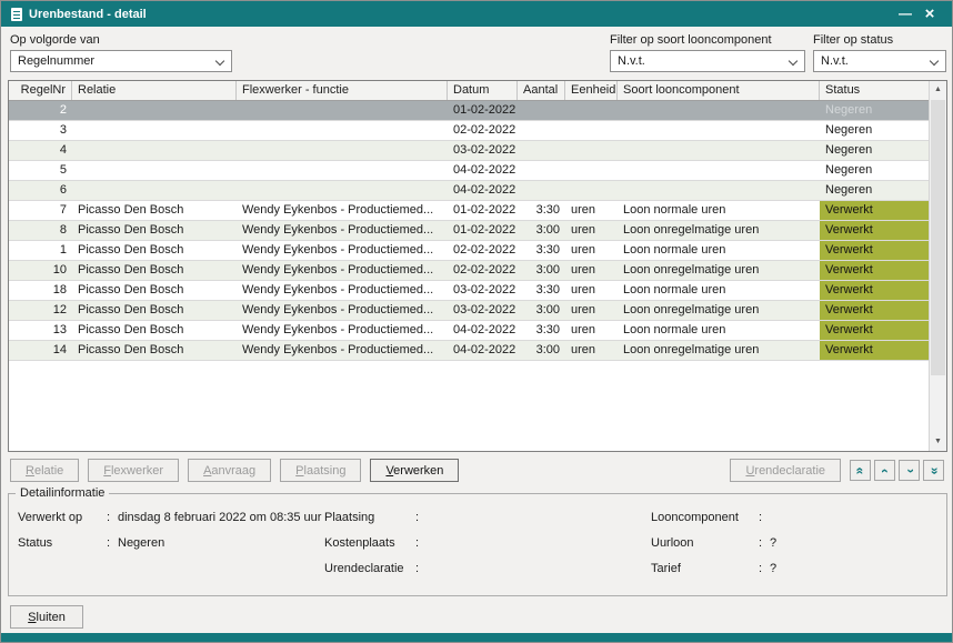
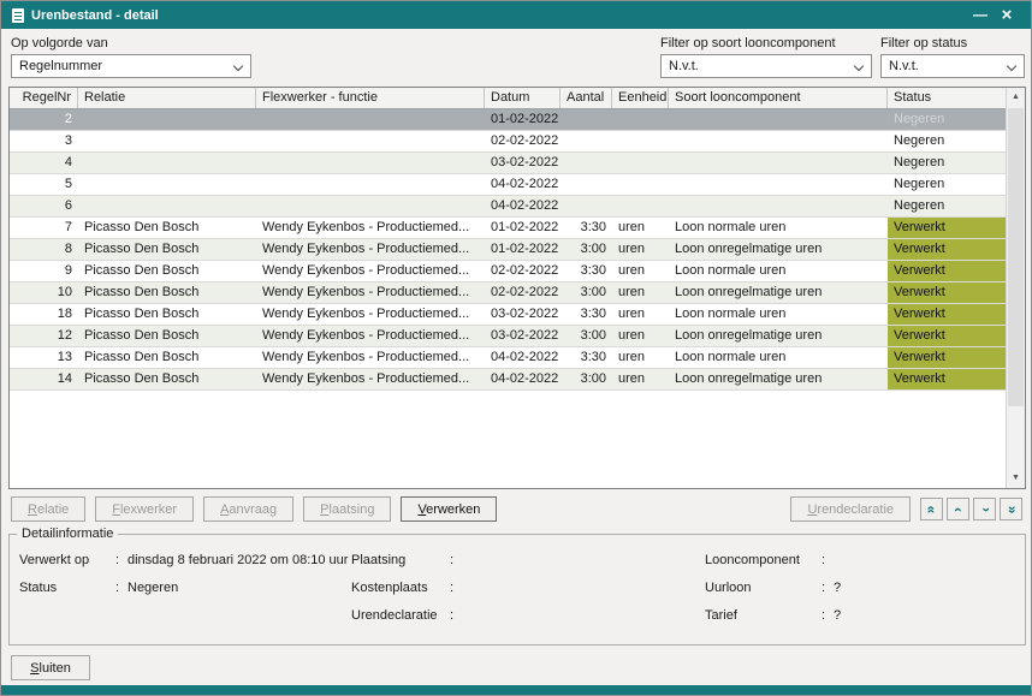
  Urenbestand - detail
  —
  ×
  Op volgorde van
  Regelnummer
  Filter op soort looncomponent
  N.v.t.
  Filter op status
  N.v.t.
  RegelNr
  Relatie
  Flexwerker - functie
  Datum
  Aantal
  Eenheid
  Soort looncomponent
  Status
  2
  01-02-2022
  Negeren
  3
  02-02-2022
  Negeren
  4
  03-02-2022
  Negeren
  5
  04-02-2022
  Negeren
  6
  04-02-2022
  Negeren
  7
  Picasso Den Bosch
  Wendy Eykenbos - Productiemed...
  01-02-2022
  3:30
  uren
  Loon normale uren
  Verwerkt
  8
  Picasso Den Bosch
  Wendy Eykenbos - Productiemed...
  01-02-2022
  3:00
  uren
  Loon onregelmatige uren
  Verwerkt
- 1
+ 9
  Picasso Den Bosch
  Wendy Eykenbos - Productiemed...
  02-02-2022
  3:30
  uren
  Loon normale uren
  Verwerkt
  10
  Picasso Den Bosch
  Wendy Eykenbos - Productiemed...
  02-02-2022
  3:00
  uren
  Loon onregelmatige uren
  Verwerkt
  18
  Picasso Den Bosch
  Wendy Eykenbos - Productiemed...
  03-02-2022
  3:30
  uren
  Loon normale uren
  Verwerkt
  12
  Picasso Den Bosch
  Wendy Eykenbos - Productiemed...
  03-02-2022
  3:00
  uren
  Loon onregelmatige uren
  Verwerkt
  13
  Picasso Den Bosch
  Wendy Eykenbos - Productiemed...
  04-02-2022
  3:30
  uren
  Loon normale uren
  Verwerkt
  14
  Picasso Den Bosch
  Wendy Eykenbos - Productiemed...
  04-02-2022
  3:00
  uren
  Loon onregelmatige uren
  Verwerkt
  Relatie
  Flexwerker
  Aanvraag
  Plaatsing
  Verwerken
  Urendeclaratie
  Detailinformatie
  Verwerkt op
  :
- dinsdag 8 februari 2022 om 08:35 uur
+ dinsdag 8 februari 2022 om 08:10 uur
  Status
  :
  Negeren
  Plaatsing
  :
  Kostenplaats
  :
  Urendeclaratie
  :
  Looncomponent
  :
  Uurloon
  :
  ?
  Tarief
  :
  ?
  Sluiten
